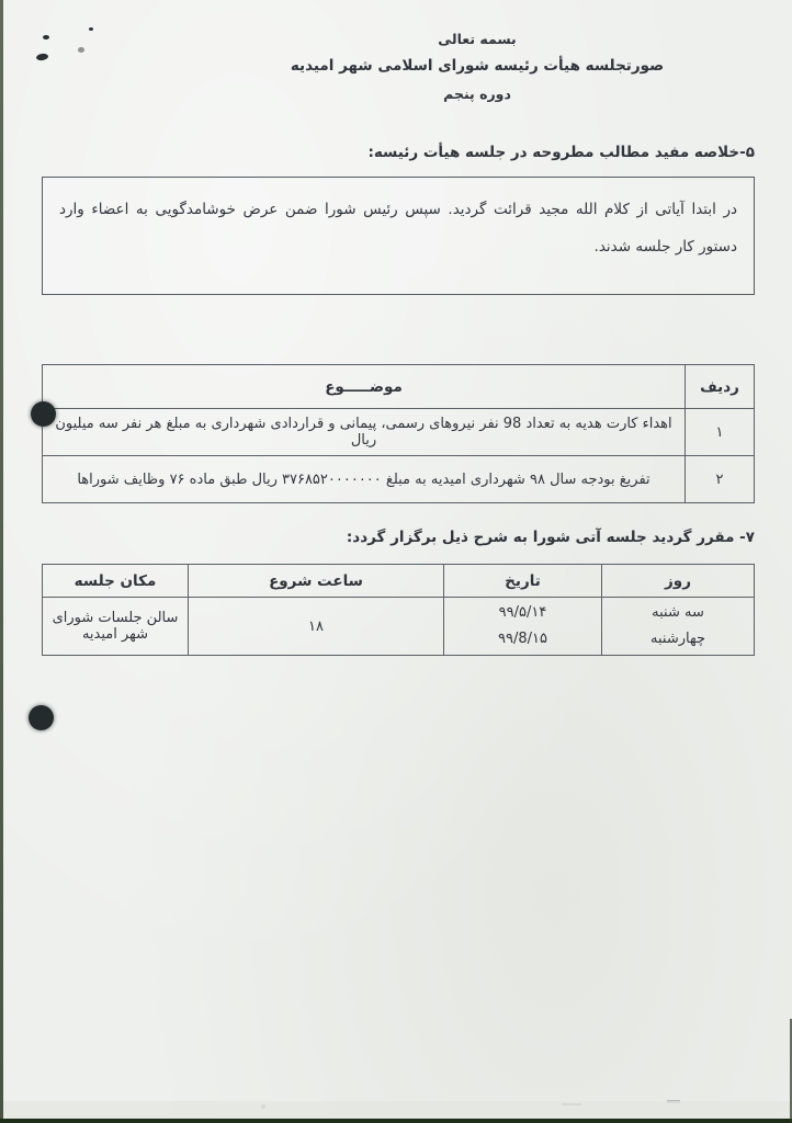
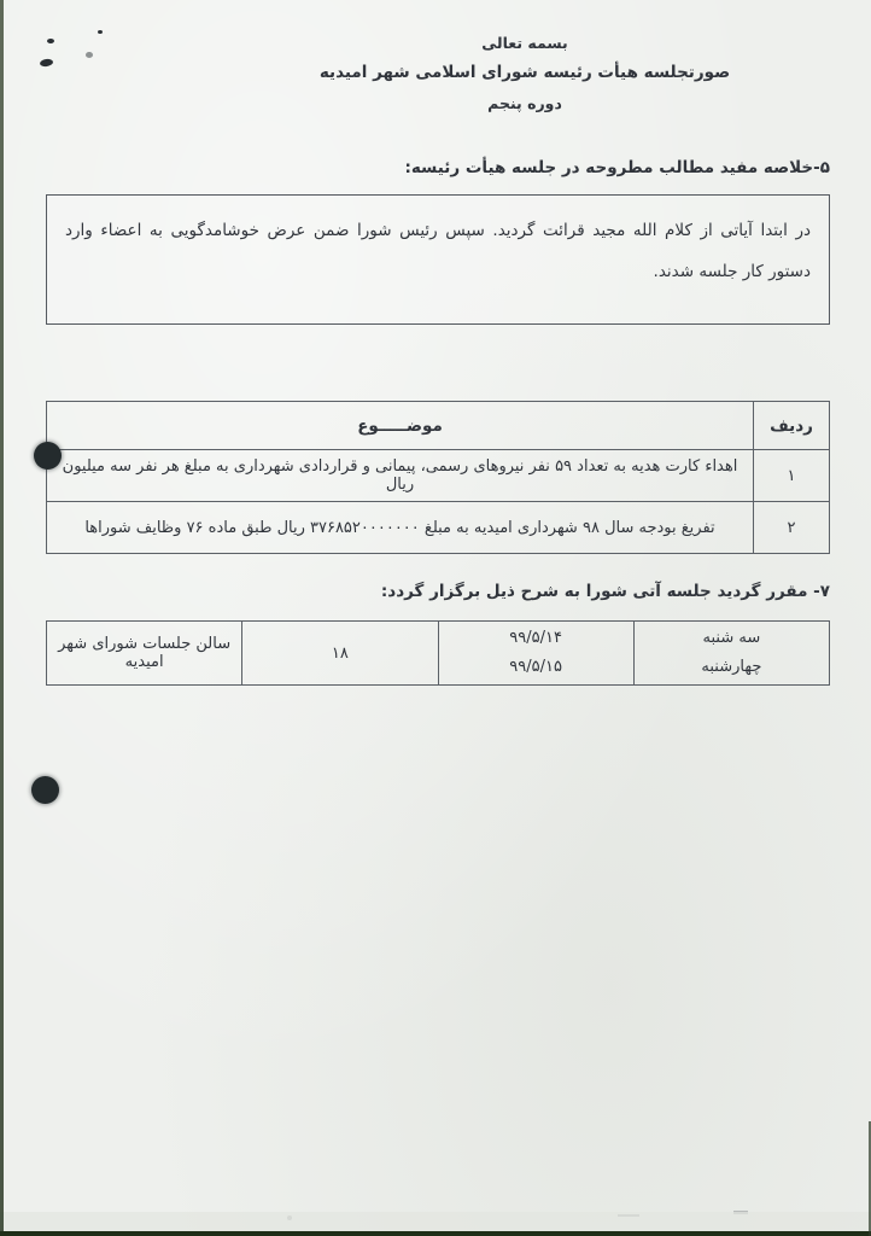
  بسمه تعالی
  صورتجلسه هیأت رئیسه شورای اسلامی شهر امیدیه
  دوره پنجم
  ۵-خلاصه مفید مطالب مطروحه در جلسه هیأت رئیسه:
  در ابتدا آیاتی از کلام الله مجید قرائت گردید. سپس رئیس شورا ضمن عرض خوشامدگویی به اعضاء وارد دستور کار جلسه شدند.
  ردیف	موضـــــوع
- ۱	اهداء کارت هدیه به تعداد 98 نفر نیروهای رسمی، پیمانی و قراردادی شهرداری به مبلغ هر نفر سه میلیون ریال
+ ۱	اهداء کارت هدیه به تعداد ۵۹ نفر نیروهای رسمی، پیمانی و قراردادی شهرداری به مبلغ هر نفر سه میلیون ریال
  ۲	تفریغ بودجه سال ۹۸ شهرداری امیدیه به مبلغ ۳۷۶۸۵۲۰۰۰۰۰۰۰ ریال طبق ماده ۷۶ وظایف شوراها
  ۷- مقرر گردید جلسه آتی شورا به شرح ذیل برگزار گردد:
- روز	تاریخ	ساعت شروع	مکان جلسه
- سه شنبه چهارشنبه	۹۹/۵/۱۴ ۹۹/8/۱۵	۱۸	سالن جلسات شورای شهر امیدیه
+ سه شنبه چهارشنبه	۹۹/۵/۱۴ ۹۹/۵/۱۵	۱۸	سالن جلسات شورای شهر امیدیه
